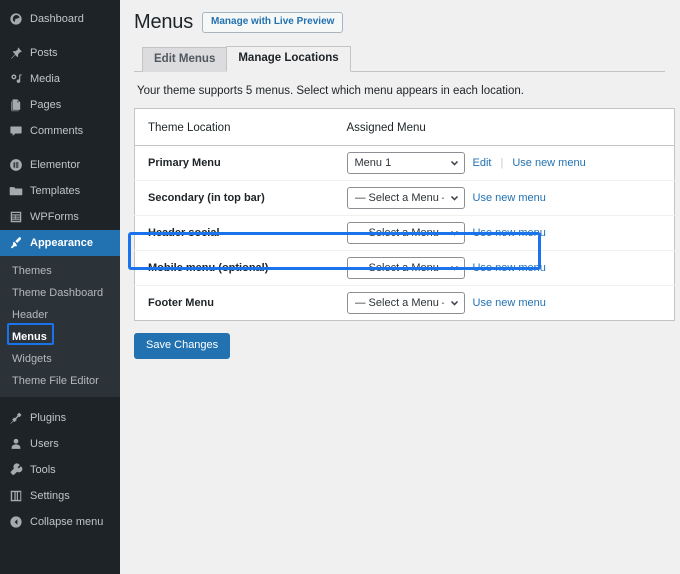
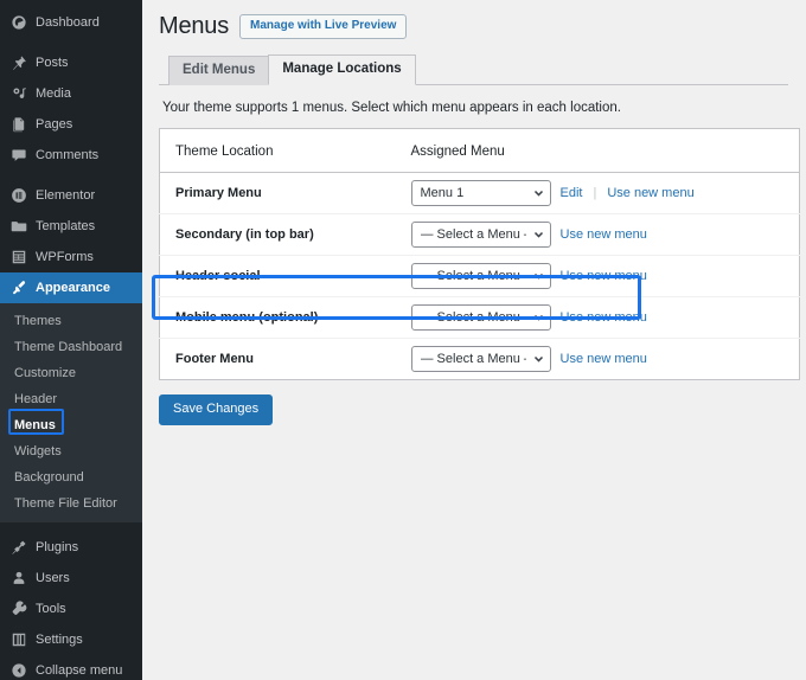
  Dashboard
  Posts
  Media
  Pages
  Comments
  Elementor
  Templates
  WPForms
  Appearance
  Themes
  Theme Dashboard
+ Customize
  Header
  Menus
  Widgets
+ Background
  Theme File Editor
  Plugins
  Users
  Tools
  Settings
  Collapse menu
  Menus
  Manage with Live Preview
  Edit Menus
  Manage Locations
- Your theme supports 5 menus. Select which menu appears in each location.
+ Your theme supports 1 menus. Select which menu appears in each location.
  Theme Location	Assigned Menu
  Primary Menu	Menu 1 Edit | Use new menu
  Secondary (in top bar)	— Select a Menu Use new menu
  Header social	— Select a Menu Use new menu
  Mobile menu (optional)	— Select a Menu Use new menu
  Footer Menu	— Select a Menu Use new menu
  Save Changes
